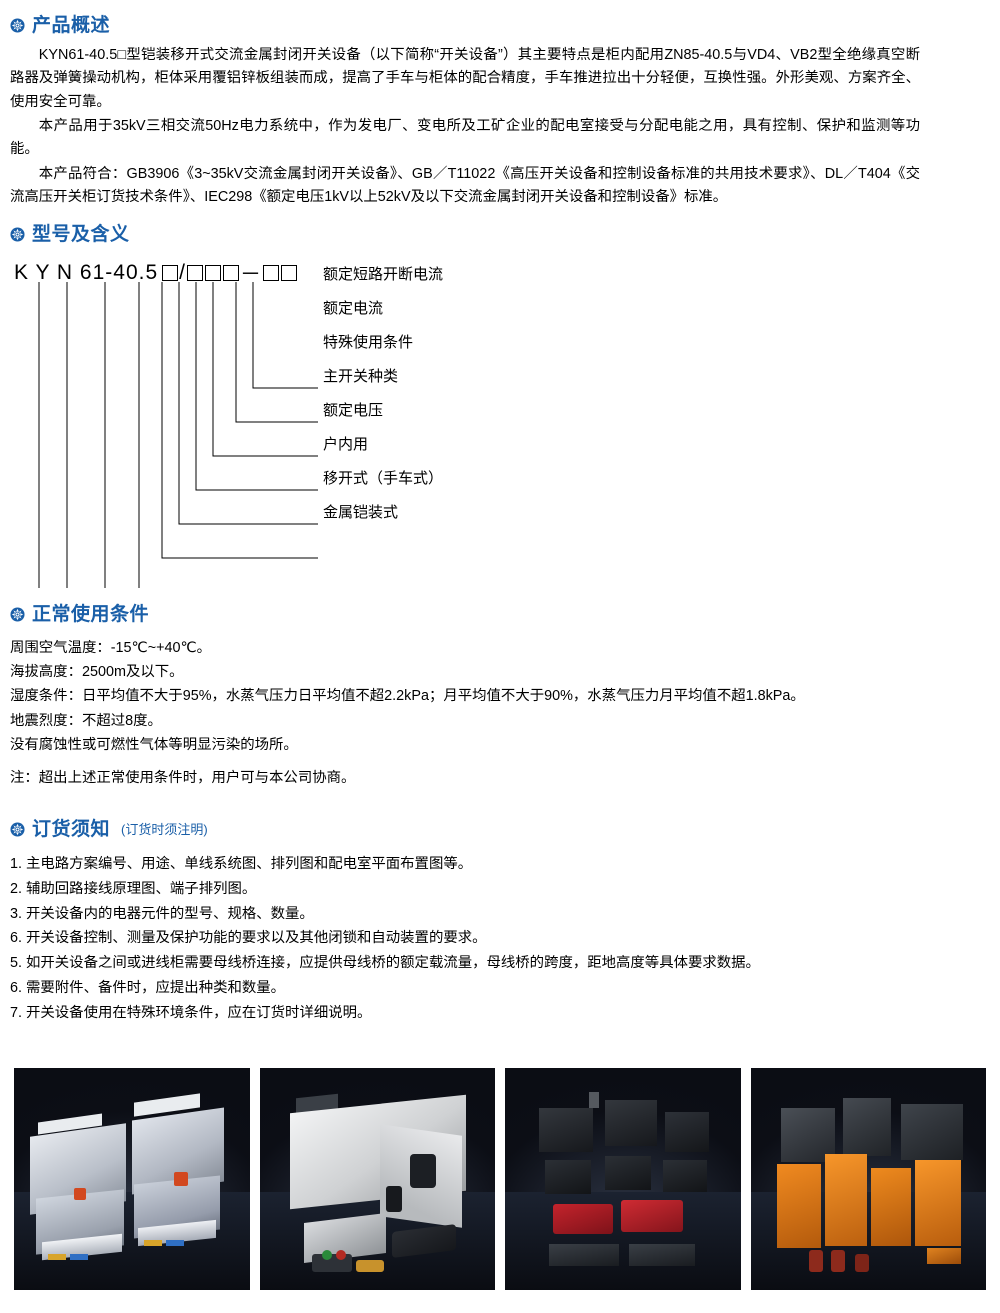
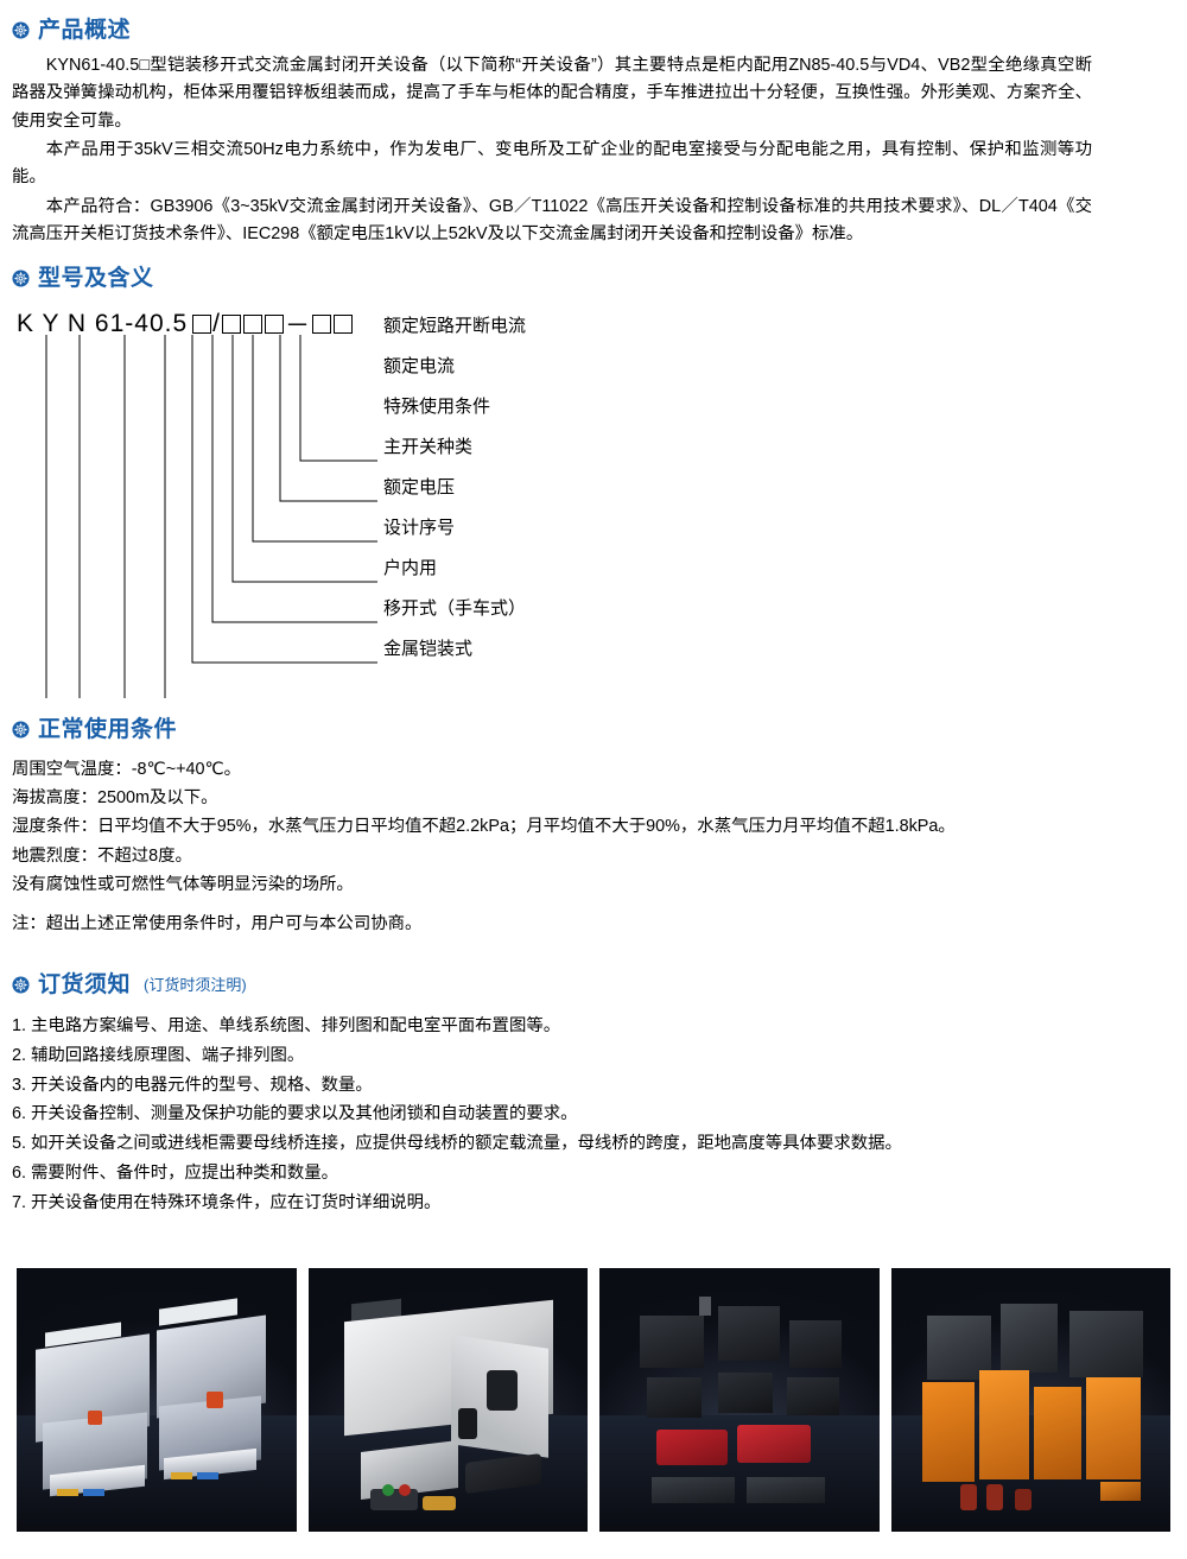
  产品概述
  KYN61-40.5□型铠装移开式交流金属封闭开关设备（以下简称“开关设备”）其主要特点是柜内配用ZN85-40.5与VD4、VB2型全绝缘真空断路器及弹簧操动机构，柜体采用覆铝锌板组装而成，提高了手车与柜体的配合精度，手车推进拉出十分轻便，互换性强。外形美观、方案齐全、使用安全可靠。
  本产品用于35kV三相交流50Hz电力系统中，作为发电厂、变电所及工矿企业的配电室接受与分配电能之用，具有控制、保护和监测等功能。
  本产品符合：GB3906《3~35kV交流金属封闭开关设备》、GB／T11022《高压开关设备和控制设备标准的共用技术要求》、DL／T404《交流高压开关柜订货技术条件》、IEC298《额定电压1kV以上52kV及以下交流金属封闭开关设备和控制设备》标准。
  型号及含义
  K Y N 61-40.5
  /
  －
  额定短路开断电流
  额定电流
  特殊使用条件
  主开关种类
  额定电压
+ 设计序号
  户内用
  移开式（手车式）
  金属铠装式
  正常使用条件
- 周围空气温度：-15℃~+40℃。
+ 周围空气温度：-8℃~+40℃。
  海拔高度：2500m及以下。
  湿度条件：日平均值不大于95%，水蒸气压力日平均值不超2.2kPa；月平均值不大于90%，水蒸气压力月平均值不超1.8kPa。
  地震烈度：不超过8度。
  没有腐蚀性或可燃性气体等明显污染的场所。
  注：超出上述正常使用条件时，用户可与本公司协商。
  订货须知
  (订货时须注明)
  1. 主电路方案编号、用途、单线系统图、排列图和配电室平面布置图等。
  2. 辅助回路接线原理图、端子排列图。
  3. 开关设备内的电器元件的型号、规格、数量。
  6. 开关设备控制、测量及保护功能的要求以及其他闭锁和自动装置的要求。
  5. 如开关设备之间或进线柜需要母线桥连接，应提供母线桥的额定载流量，母线桥的跨度，距地高度等具体要求数据。
  6. 需要附件、备件时，应提出种类和数量。
  7. 开关设备使用在特殊环境条件，应在订货时详细说明。
